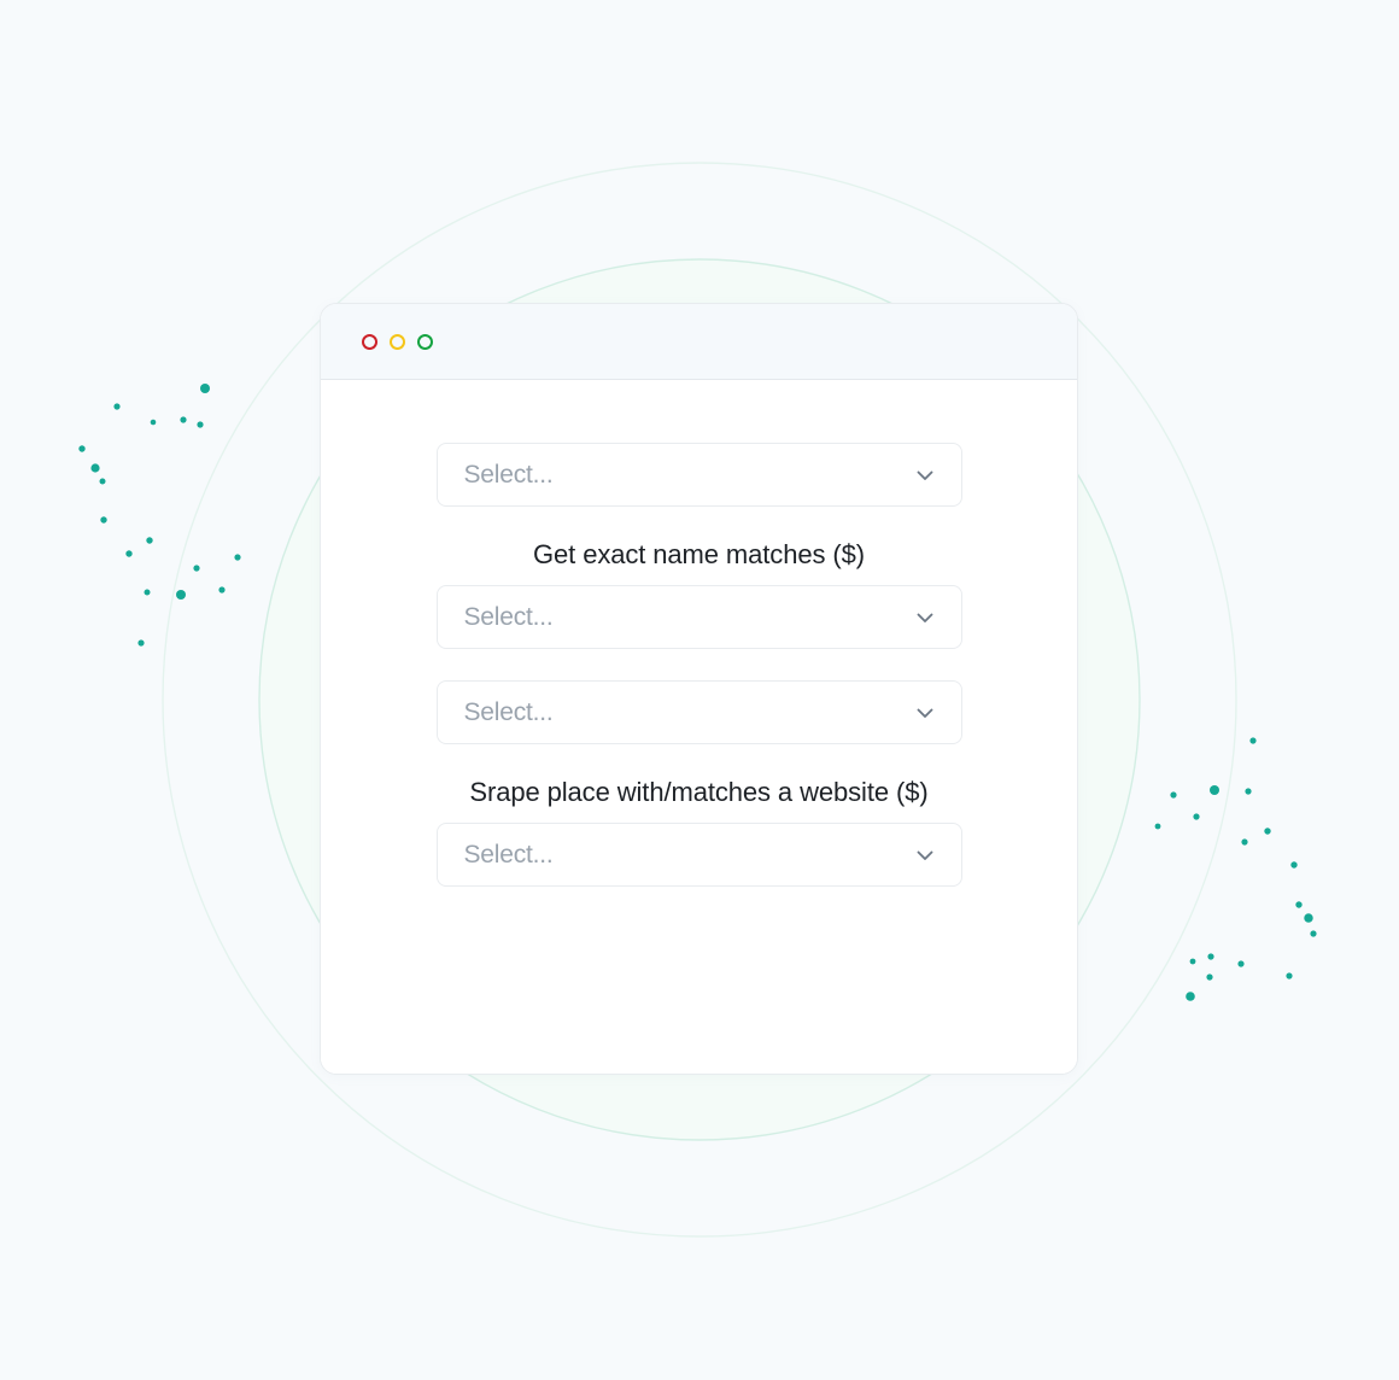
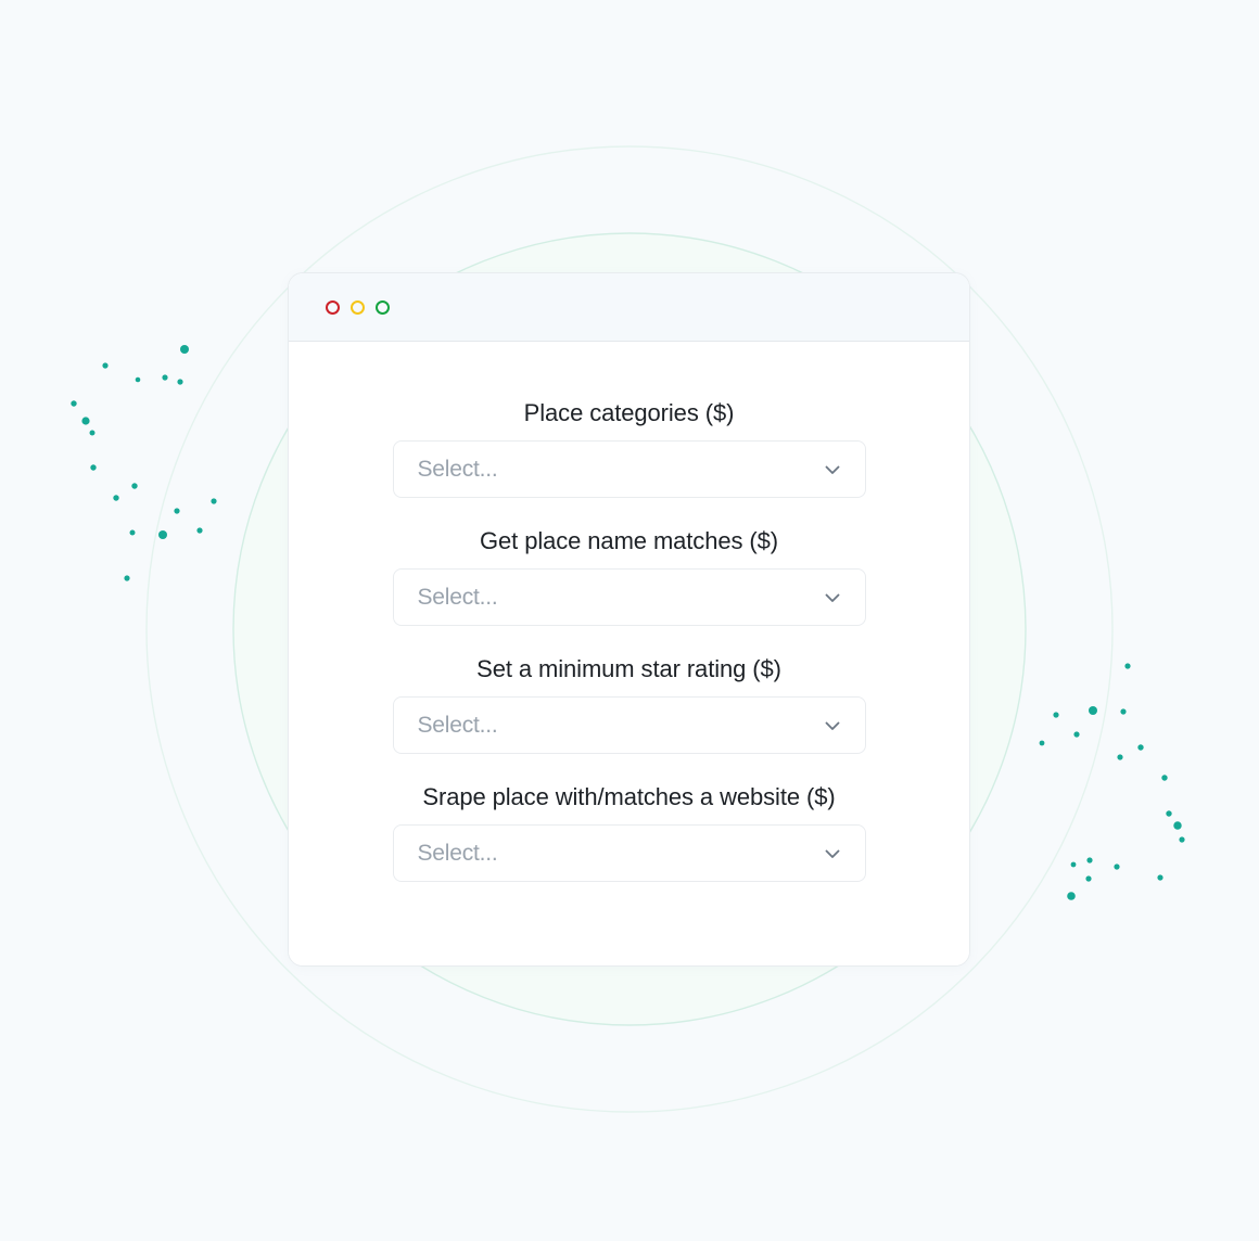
+ Place categories ($)
  Select...
- Get exact name matches ($)
+ Get place name matches ($)
  Select...
+ Set a minimum star rating ($)
  Select...
  Srape place with/matches a website ($)
  Select...
